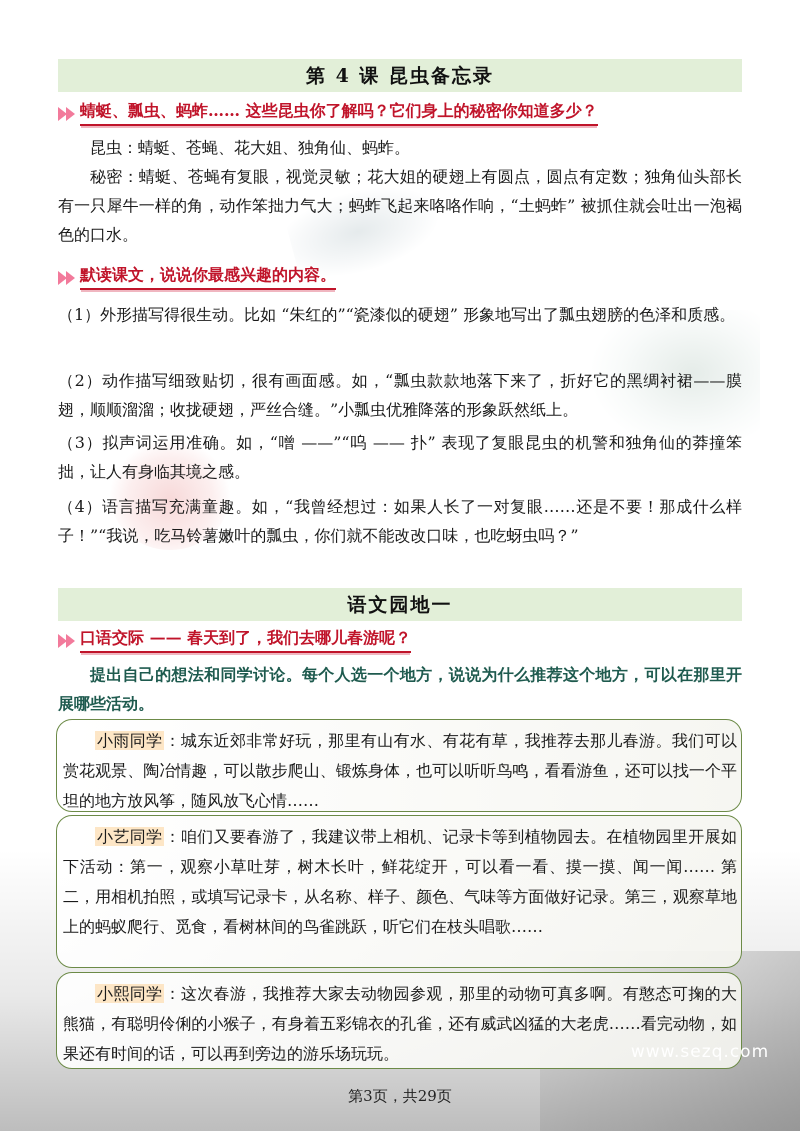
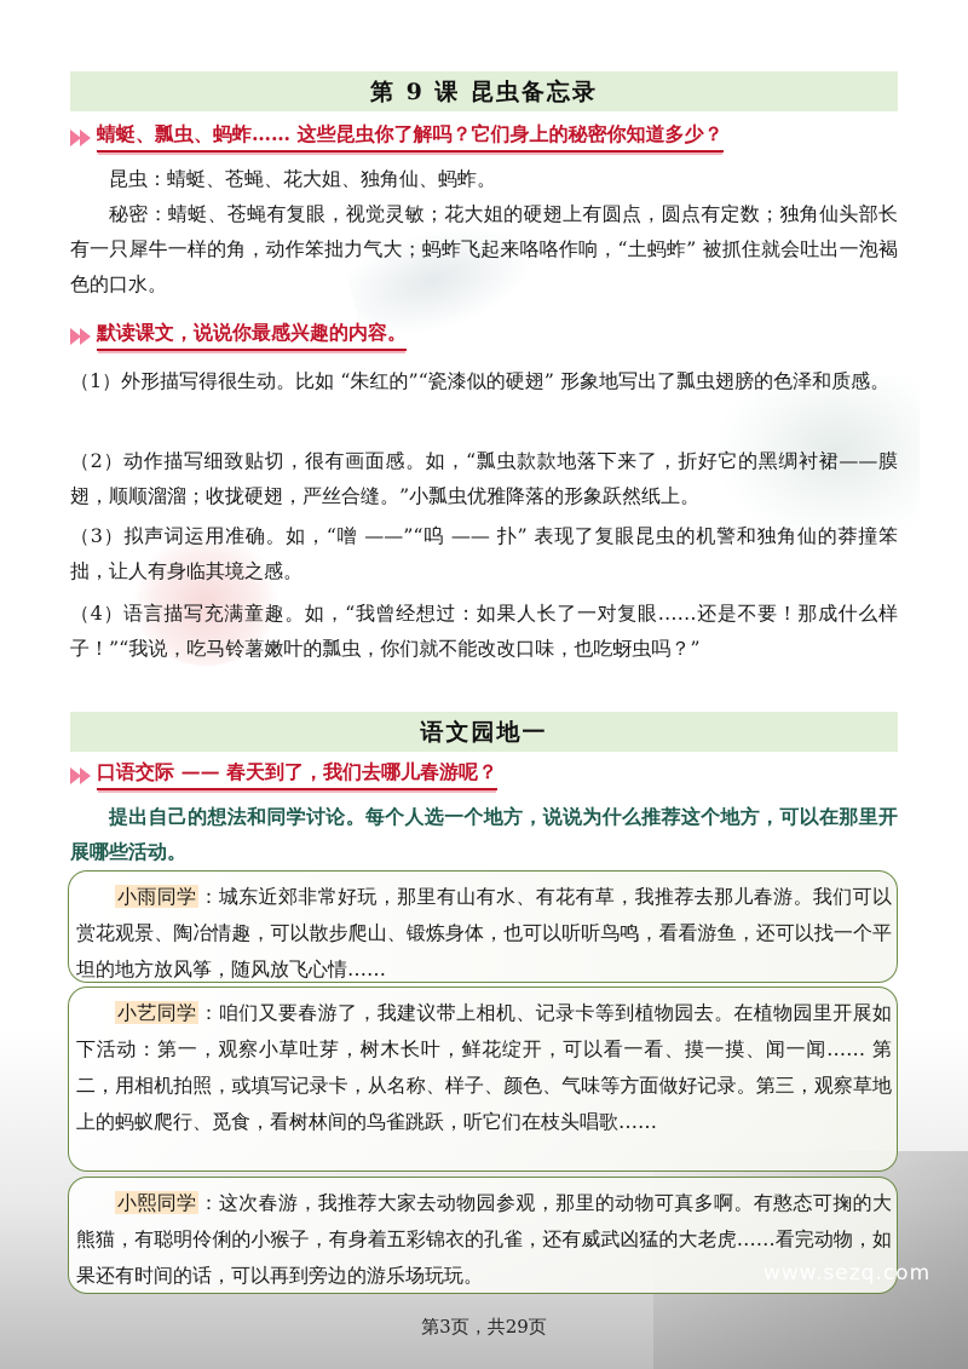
- 第 4 课 昆虫备忘录
+ 第 9 课 昆虫备忘录
  蜻蜓、瓢虫、蚂蚱…… 这些昆虫你了解吗？它们身上的秘密你知道多少？
  昆虫：蜻蜓、苍蝇、花大姐、独角仙、蚂蚱。
  秘密：蜻蜓、苍蝇有复眼，视觉灵敏；花大姐的硬翅上有圆点，圆点有定数；独角仙头部长有一只犀牛一样的角，动作笨拙力气大；蚂蚱飞起来咯咯作响，“土蚂蚱” 被抓住就会吐出一泡褐色的口水。
  默读课文，说说你最感兴趣的内容。
  （1）外形描写得很生动。比如 “朱红的”“瓷漆似的硬翅” 形象地写出了瓢虫翅膀的色泽和质感。
  （2）动作描写细致贴切，很有画面感。如，“瓢虫款款地落下来了，折好它的黑绸衬裙——膜翅，顺顺溜溜；收拢硬翅，严丝合缝。”小瓢虫优雅降落的形象跃然纸上。
  （3）拟声词运用准确。如，“噌 ——”“呜 —— 扑” 表现了复眼昆虫的机警和独角仙的莽撞笨拙，让人有身临其境之感。
  （4）语言描写充满童趣。如，“我曾经想过：如果人长了一对复眼……还是不要！那成什么样子！”“我说，吃马铃薯嫩叶的瓢虫，你们就不能改改口味，也吃蚜虫吗？”
  语文园地一
  口语交际 —— 春天到了，我们去哪儿春游呢？
  提出自己的想法和同学讨论。每个人选一个地方，说说为什么推荐这个地方，可以在那里开展哪些活动。
  小雨同学：城东近郊非常好玩，那里有山有水、有花有草，我推荐去那儿春游。我们可以赏花观景、陶冶情趣，可以散步爬山、锻炼身体，也可以听听鸟鸣，看看游鱼，还可以找一个平坦的地方放风筝，随风放飞心情……
  小艺同学：咱们又要春游了，我建议带上相机、记录卡等到植物园去。在植物园里开展如下活动：第一，观察小草吐芽，树木长叶，鲜花绽开，可以看一看、摸一摸、闻一闻…… 第二，用相机拍照，或填写记录卡，从名称、样子、颜色、气味等方面做好记录。第三，观察草地上的蚂蚁爬行、觅食，看树林间的鸟雀跳跃，听它们在枝头唱歌……
  小熙同学：这次春游，我推荐大家去动物园参观，那里的动物可真多啊。有憨态可掬的大熊猫，有聪明伶俐的小猴子，有身着五彩锦衣的孔雀，还有威武凶猛的大老虎……看完动物，如果还有时间的话，可以再到旁边的游乐场玩玩。
  第3页，共29页
  www.sezq.com
